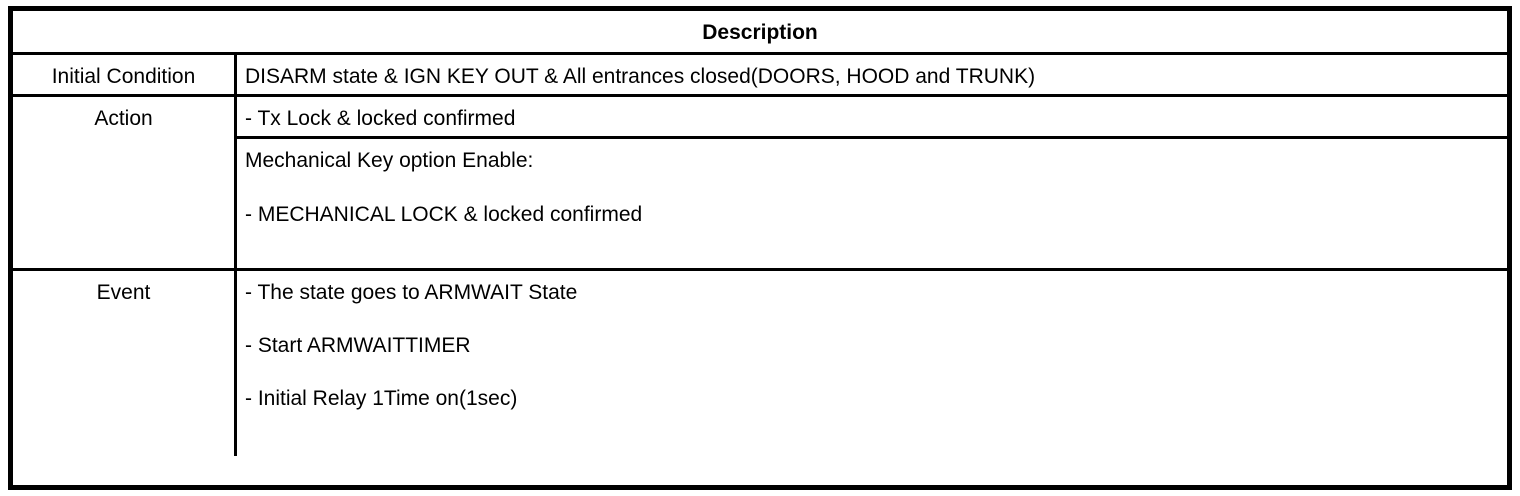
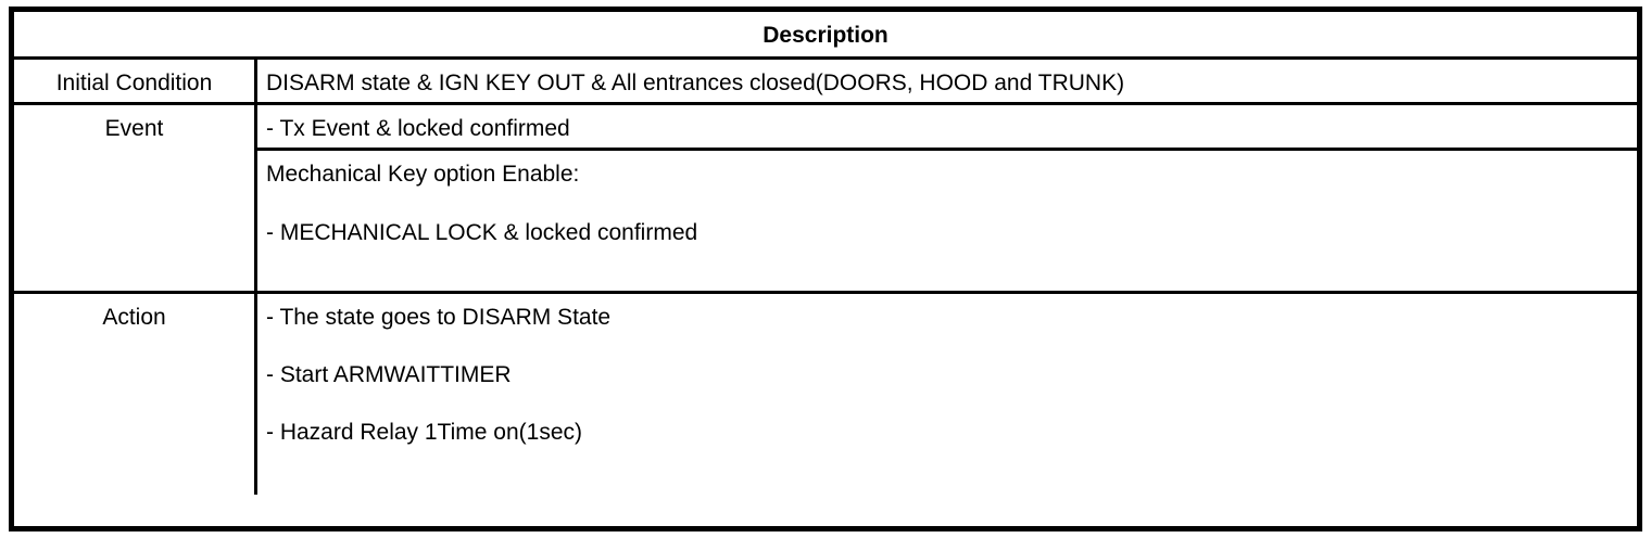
  Description
  Initial Condition
  DISARM state & IGN KEY OUT & All entrances closed(DOORS, HOOD and TRUNK)
- Action
+ Event
- - Tx Lock & locked confirmed
+ - Tx Event & locked confirmed
  Mechanical Key option Enable:
  - MECHANICAL LOCK & locked confirmed
- Event
+ Action
- - The state goes to ARMWAIT State
+ - The state goes to DISARM State
  - Start ARMWAITTIMER
- - Initial Relay 1Time on(1sec)
+ - Hazard Relay 1Time on(1sec)
